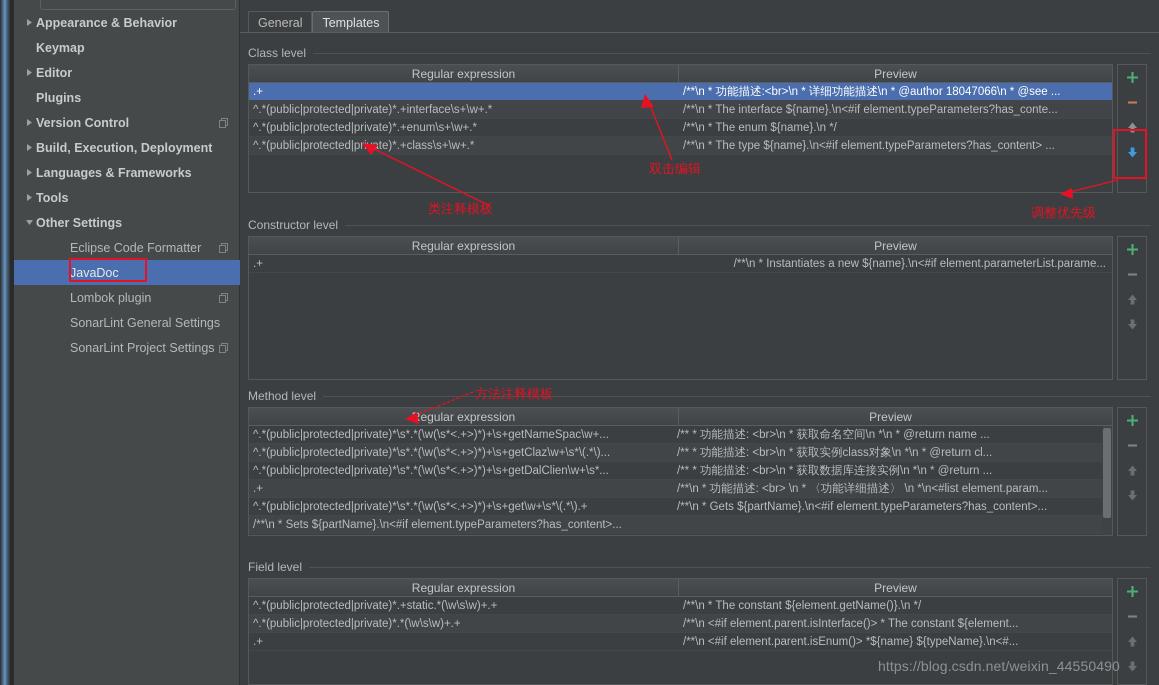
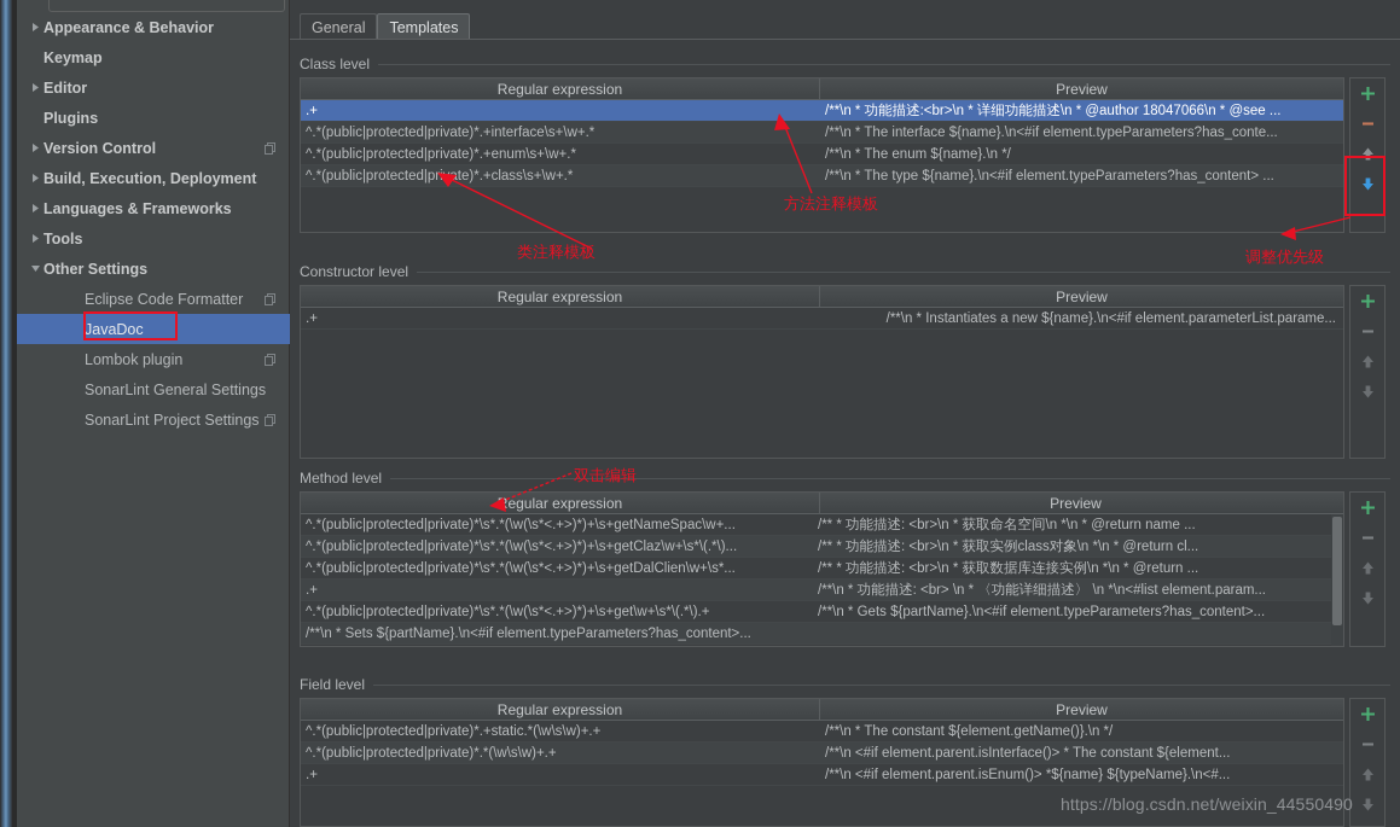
  Appearance & Behavior
  Keymap
  Editor
  Plugins
  Version Control
  Build, Execution, Deployment
  Languages & Frameworks
  Tools
  Other Settings
  Eclipse Code Formatter
  JavaDoc
  Lombok plugin
  SonarLint General Settings
  SonarLint Project Settings
  General
  Templates
  Class level
  Regular expression
  Preview
  .+
  /**\n * 功能描述:<br>\n * 详细功能描述\n * @author 18047066\n * @see ...
  ^.*(public|protected|private)*.+interface\s+\w+.*
  /**\n * The interface ${name}.\n<#if element.typeParameters?has_conte...
  ^.*(public|protected|private)*.+enum\s+\w+.*
  /**\n * The enum ${name}.\n */
  ^.*(public|protected|prte)*.+class\s+\w+.*
  /**\n * The type ${name}.\n<#if element.typeParameters?has_content> ...
  Constructor level
  Regular expression
  Preview
  .+
  /**\n * Instantiates a new ${name}.\n<#if element.parameterList.parame...
  Method level
  egular expression
  Preview
  ^.*(public|protected|private)*\s*.*(\w(\s*<.+>)*)+\s+getNameSpac\w+...
  /** * 功能描述: <br>\n * 获取命名空间\n *\n * @return name ...
  ^.*(public|protected|private)*\s*.*(\w(\s*<.+>)*)+\s+getClaz\w+\s*\(.*\)...
  /** * 功能描述: <br>\n * 获取实例class对象\n *\n * @return cl...
  ^.*(public|protected|private)*\s*.*(\w(\s*<.+>)*)+\s+getDalClien\w+\s*...
  /** * 功能描述: <br>\n * 获取数据库连接实例\n *\n * @return ...
  .+
  /**\n * 功能描述: <br> \n * 〈功能详细描述〉 \n *\n<#list element.param...
  ^.*(public|protected|private)*\s*.*(\w(\s*<.+>)*)+\s+get\w+\s*\(.*\).+
  /**\n * Gets ${partName}.\n<#if element.typeParameters?has_content>...
  /**\n * Sets ${partName}.\n<#if element.typeParameters?has_content>...
  Field level
  Regular expression
  Preview
  ^.*(public|protected|private)*.+static.*(\w\s\w)+.+
  /**\n * The constant ${element.getName()}.\n */
  ^.*(public|protected|private)*.*(\w\s\w)+.+
  /**\n <#if element.parent.isInterface()> * The constant ${element...
  .+
  /**\n <#if element.parent.isEnum()> *${name} ${typeName}.\n<#...
  类注释模板
- 双击编辑
+ 方法注释模板
  调整优先级
- 方法注释模板
+ 双击编辑
  https://blog.csdn.net/weixin_44550490
